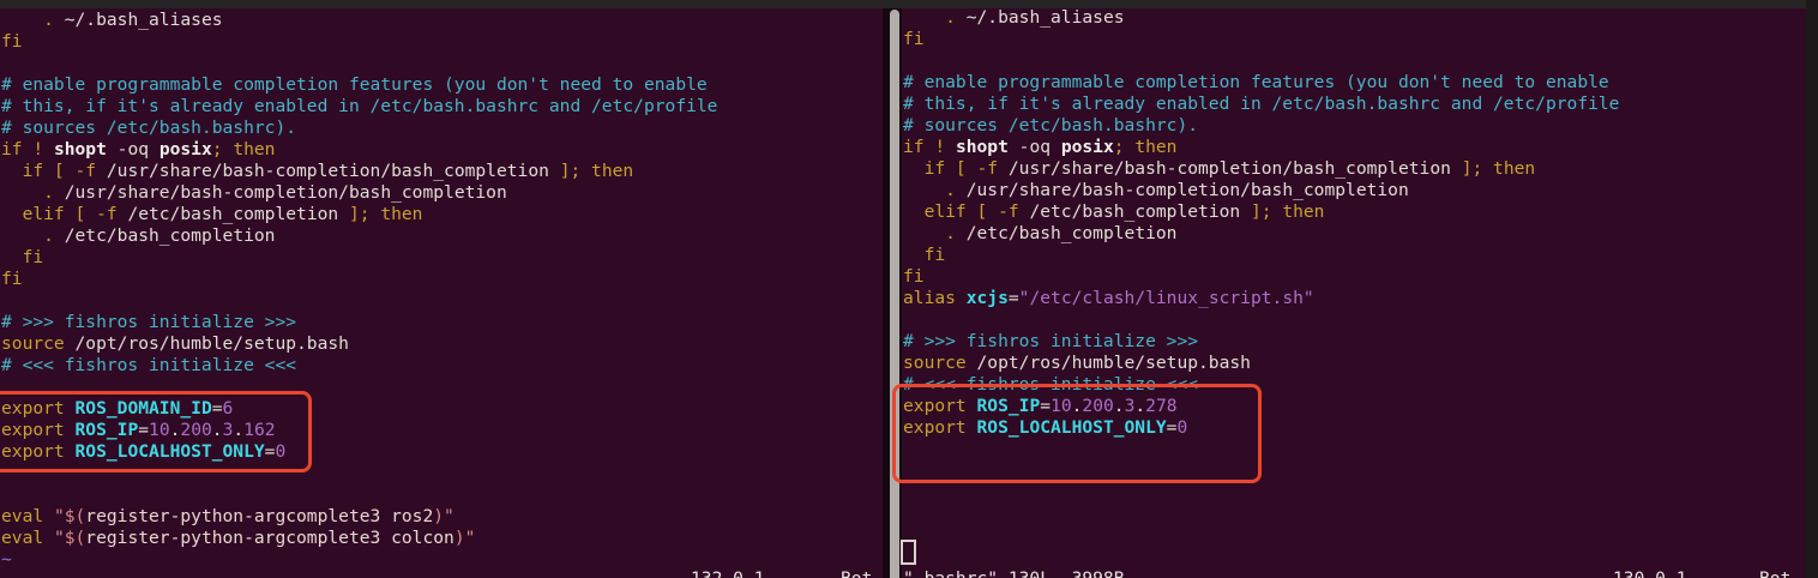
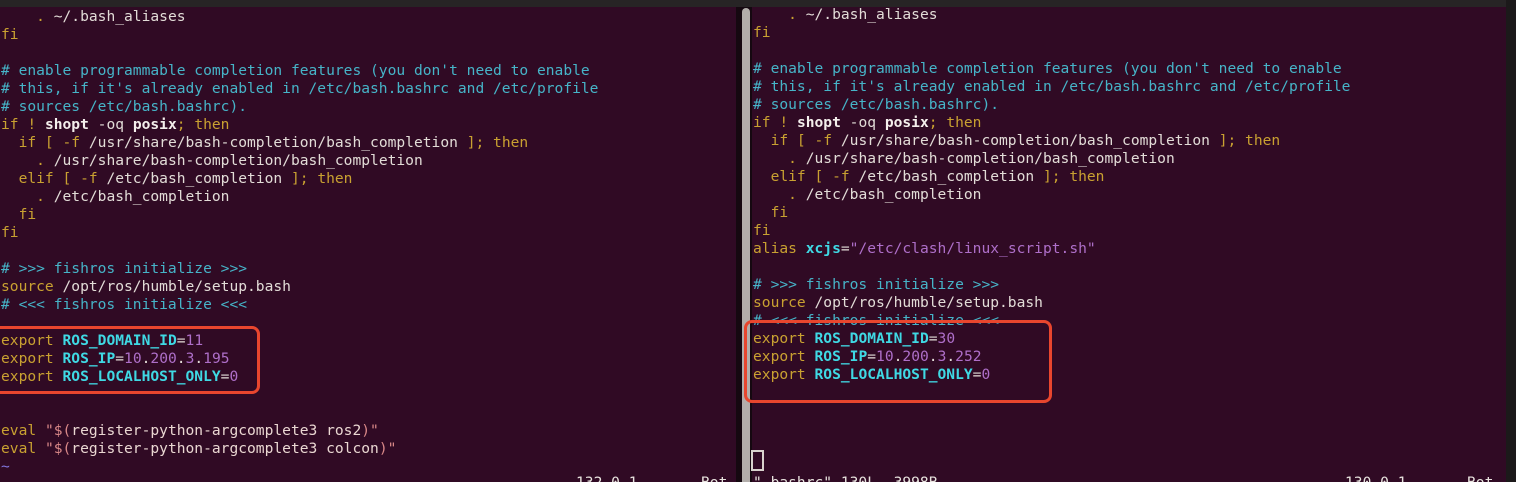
  . ~/.bash_aliases
  fi
  # enable programmable completion features (you don't need to enable
  # this, if it's already enabled in /etc/bash.bashrc and /etc/profile
  # sources /etc/bash.bashrc).
  if ! shopt -oq posix; then
  if [ -f /usr/share/bash-completion/bash_completion ]; then
  . /usr/share/bash-completion/bash_completion
  elif [ -f /etc/bash_completion ]; then
  . /etc/bash_completion
  fi
  fi
  # >>> fishros initialize >>>
  source /opt/ros/humble/setup.bash
  # <<< fishros initialize <<<
- export ROS_DOMAIN_ID=6
+ export ROS_DOMAIN_ID=11
- export ROS_IP=10.200.3.162
+ export ROS_IP=10.200.3.195
  export ROS_LOCALHOST_ONLY=0
  eval "$(register-python-argcomplete3 ros2)"
  eval "$(register-python-argcomplete3 colcon)"
  ~
  . ~/.bash_aliases
  fi
  # enable programmable completion features (you don't need to enable
  # this, if it's already enabled in /etc/bash.bashrc and /etc/profile
  # sources /etc/bash.bashrc).
  if ! shopt -oq posix; then
  if [ -f /usr/share/bash-completion/bash_completion ]; then
  . /usr/share/bash-completion/bash_completion
  elif [ -f /etc/bash_completion ]; then
  . /etc/bash_completion
  fi
  fi
  alias xcjs="/etc/clash/linux_script.sh"
  # >>> fishros initialize >>>
  source /opt/ros/humble/setup.bash
  # <<< fishros initialize <<<
+ export ROS_DOMAIN_ID=30
- export ROS_IP=10.200.3.278
+ export ROS_IP=10.200.3.252
  export ROS_LOCALHOST_ONLY=0
